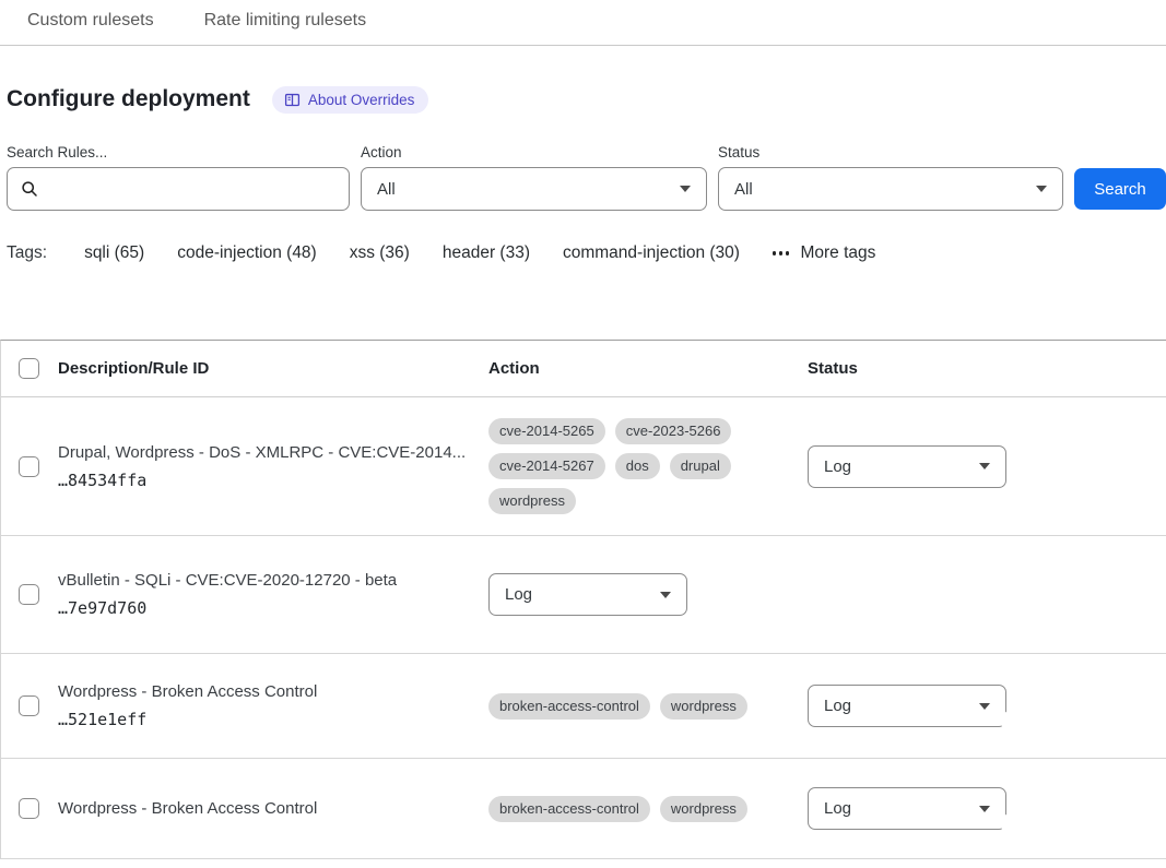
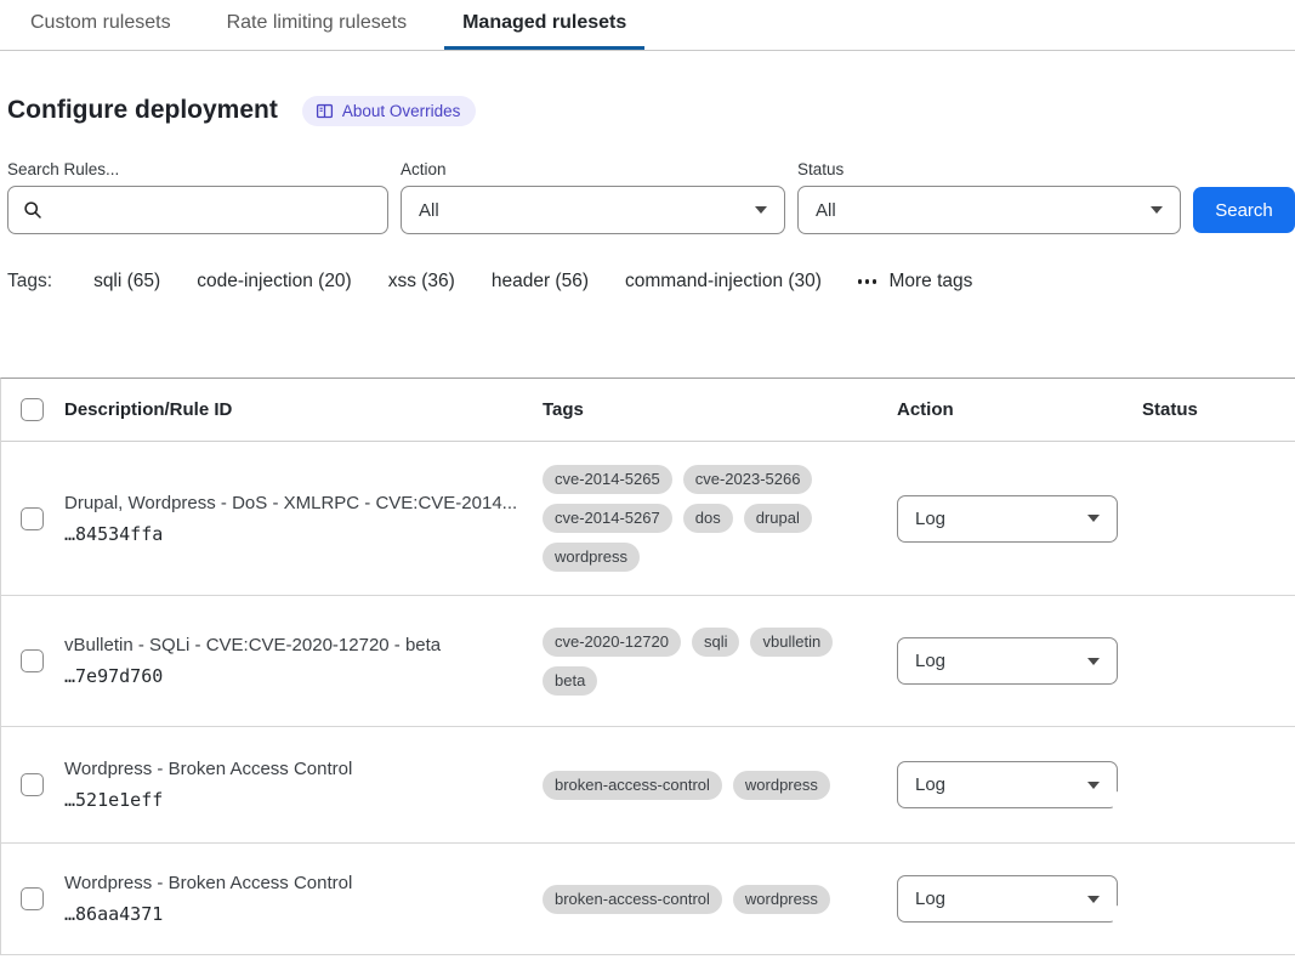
  Custom rulesets
  Rate limiting rulesets
+ Managed rulesets
  Configure deployment
  About Overrides
  Search Rules...
  Action
  All
  Status
  All
  Search
  Tags:
  sqli (65)
- code-injection (48)
+ code-injection (20)
  xss (36)
- header (33)
+ header (56)
  command-injection (30)
  More tags
  Description/Rule ID
+ Tags
  Action
  Status
  Drupal, Wordpress - DoS - XMLRPC - CVE:CVE-2014...
  …84534ffa
  cve-2014-5265
  cve-2023-5266
  cve-2014-5267
  dos
  drupal
  wordpress
  Log
  vBulletin - SQLi - CVE:CVE-2020-12720 - beta
  …7e97d760
+ cve-2020-12720
+ sqli
+ vbulletin
+ beta
  Log
  Wordpress - Broken Access Control
  …521e1eff
  broken-access-control
  wordpress
  Log
  Wordpress - Broken Access Control
+ …86aa4371
  broken-access-control
  wordpress
  Log
